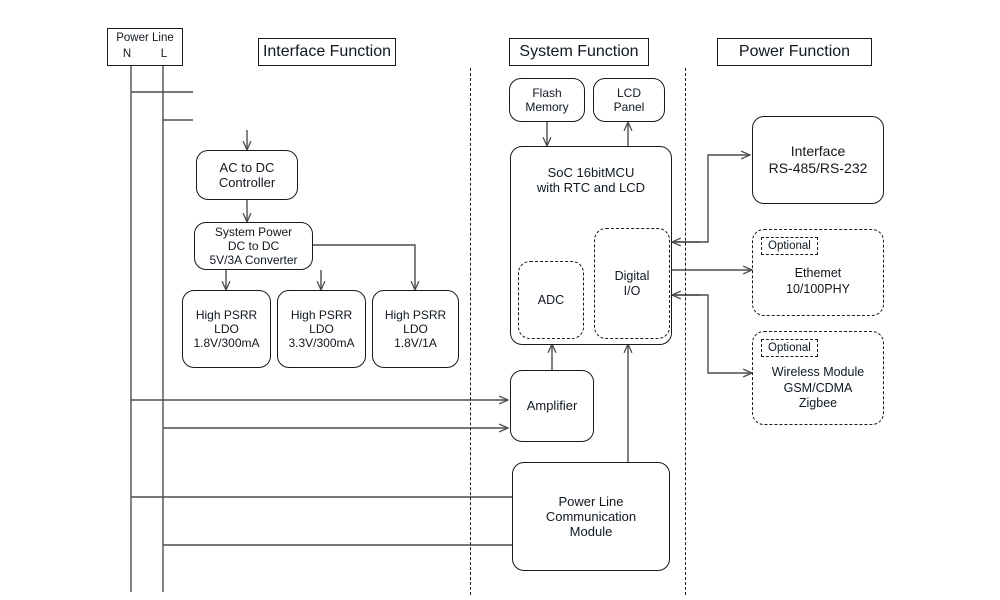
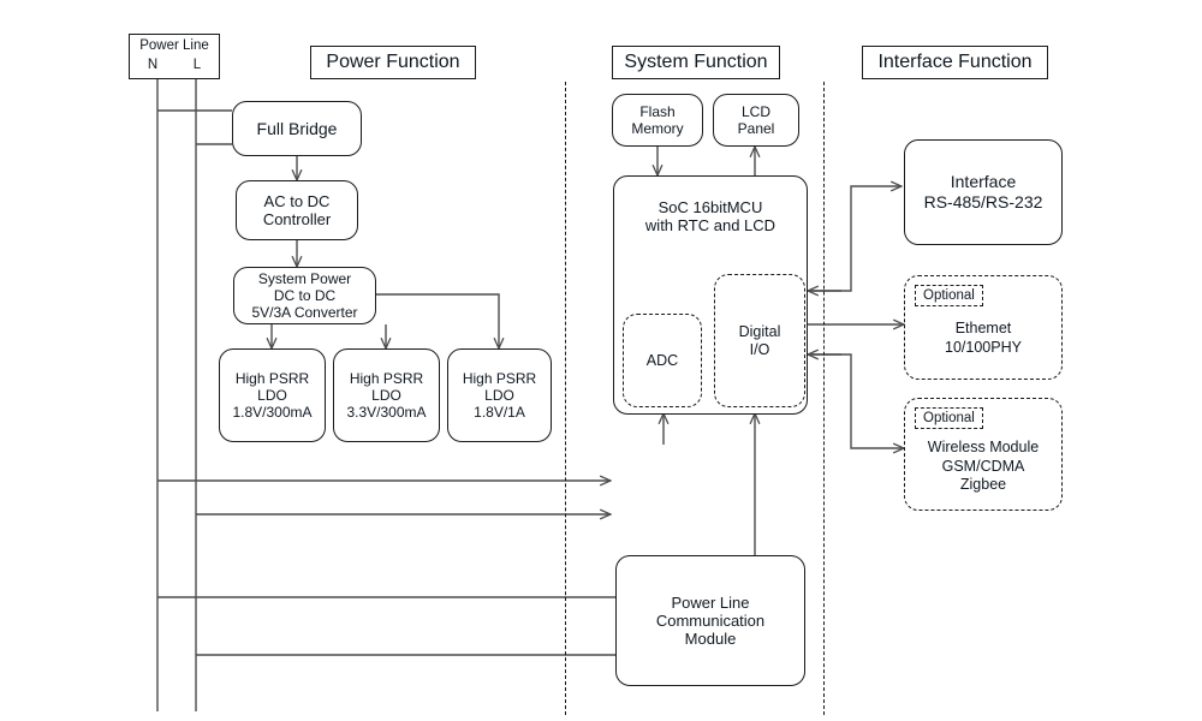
  Power Line
  N
  L
- Interface Function
+ Power Function
  System Function
- Power Function
+ Interface Function
+ Full Bridge
  AC to DC
  Controller
  System Power
  DC to DC
  5V/3A Converter
  High PSRR
  LDO
  1.8V/300mA
  High PSRR
  LDO
  3.3V/300mA
  High PSRR
  LDO
  1.8V/1A
  Flash
  Memory
  LCD
  Panel
  SoC 16bitMCU
  with RTC and LCD
  ADC
  Digital
  I/O
- Amplifier
  Power Line
  Communication
  Module
  Interface
  RS-485/RS-232
  Optional
  Ethemet
  10/100PHY
  Optional
  Wireless Module
  GSM/CDMA
  Zigbee
